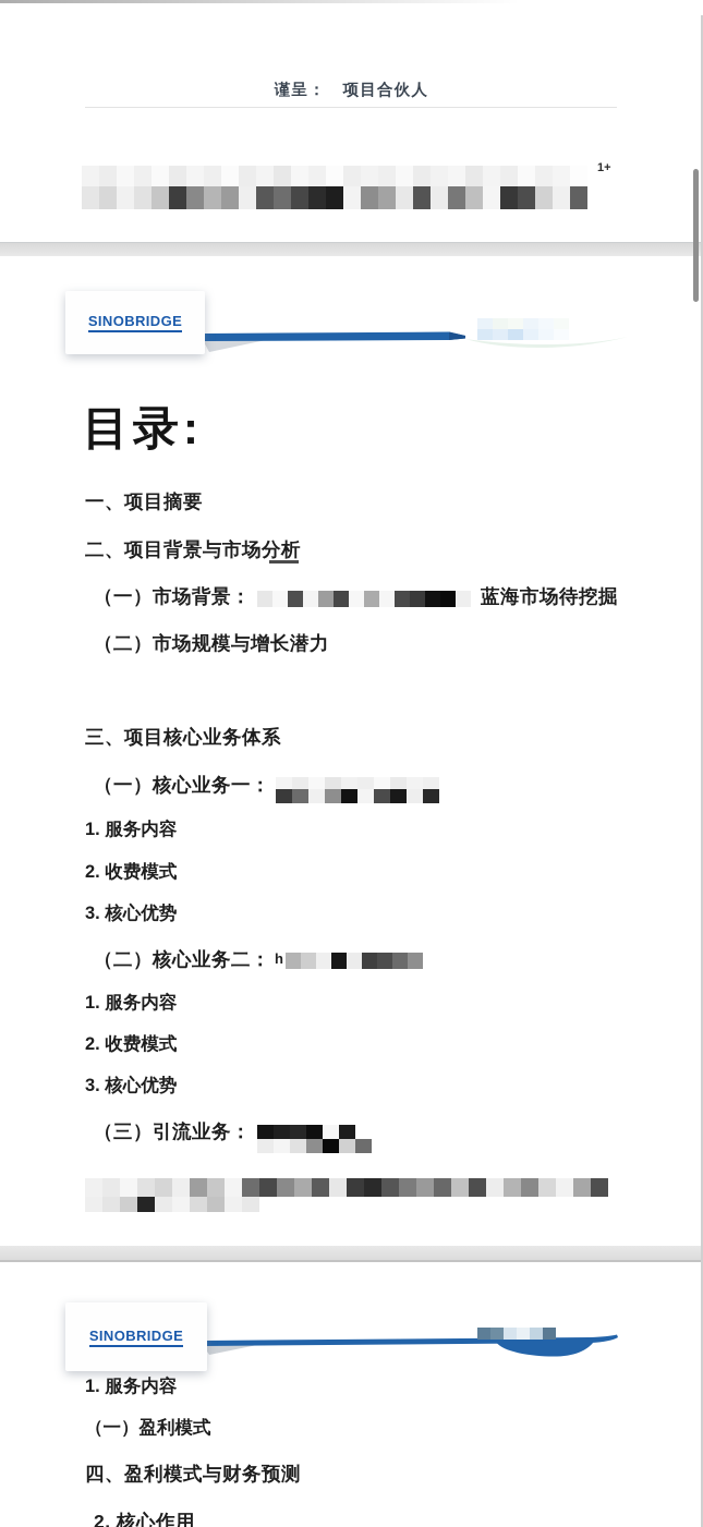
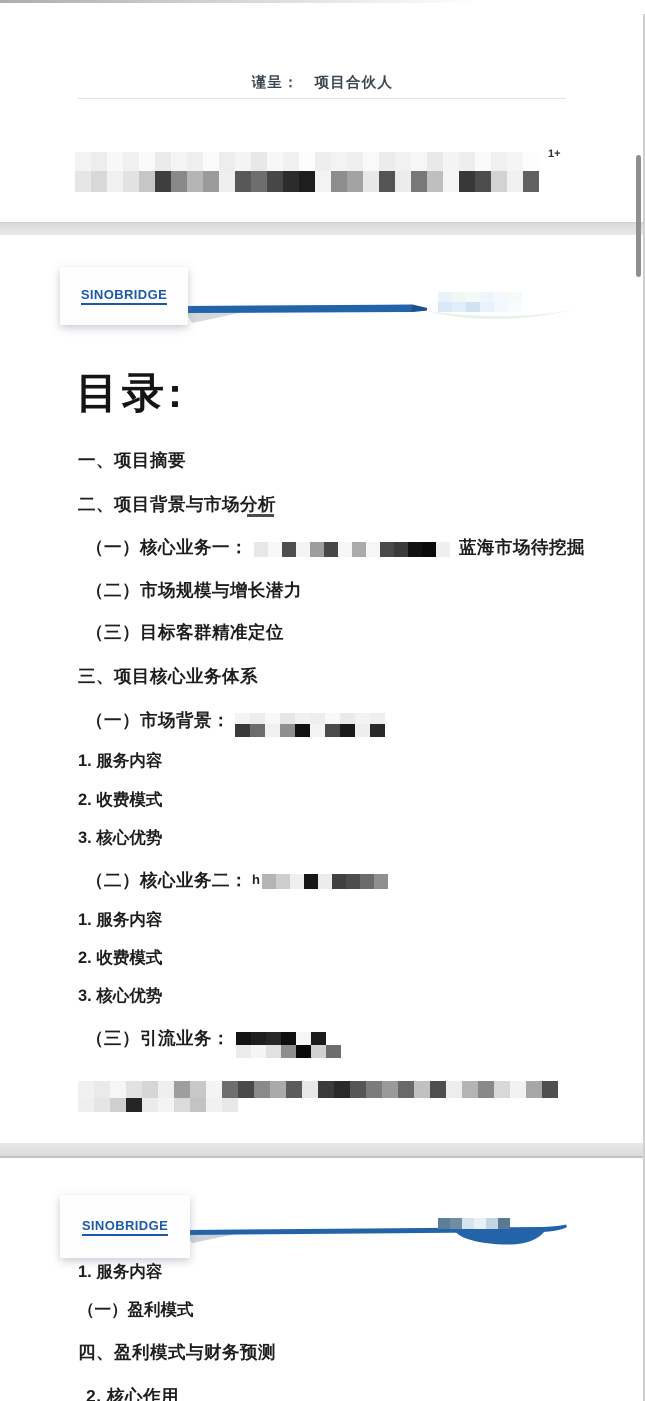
  谨呈： 项目合伙人
  1+
  SINOBRIDGE
  目录:
  一、项目摘要
  二、项目背景与市场分析
- （一）市场背景：
+ （一）核心业务一：
  蓝海市场待挖掘
  （二）市场规模与增长潜力
+ （三）目标客群精准定位
  三、项目核心业务体系
- （一）核心业务一：
+ （一）市场背景：
  1. 服务内容
  2. 收费模式
  3. 核心优势
  （二）核心业务二：
  h
  1. 服务内容
  2. 收费模式
  3. 核心优势
  （三）引流业务：
  SINOBRIDGE
  1. 服务内容
  （一）盈利模式
  四、盈利模式与财务预测
  2. 核心作用
